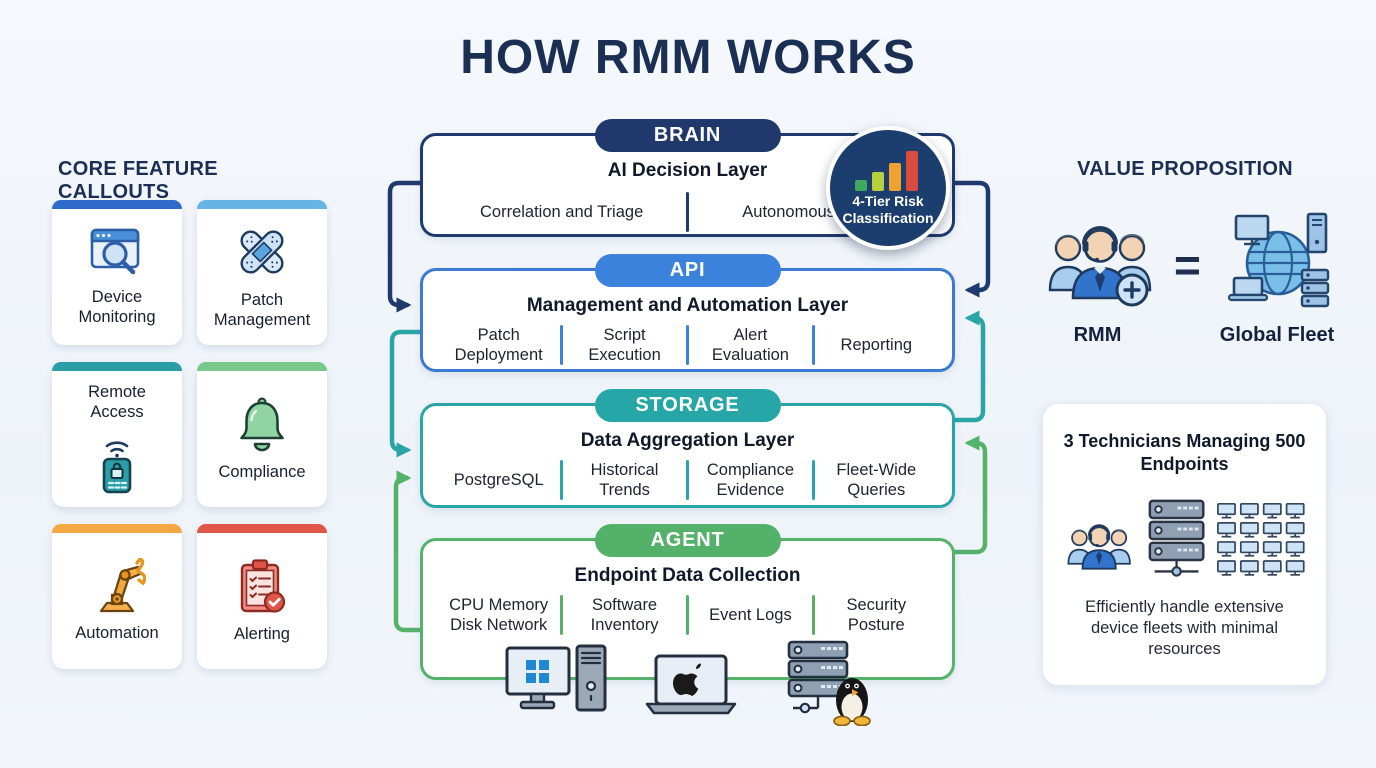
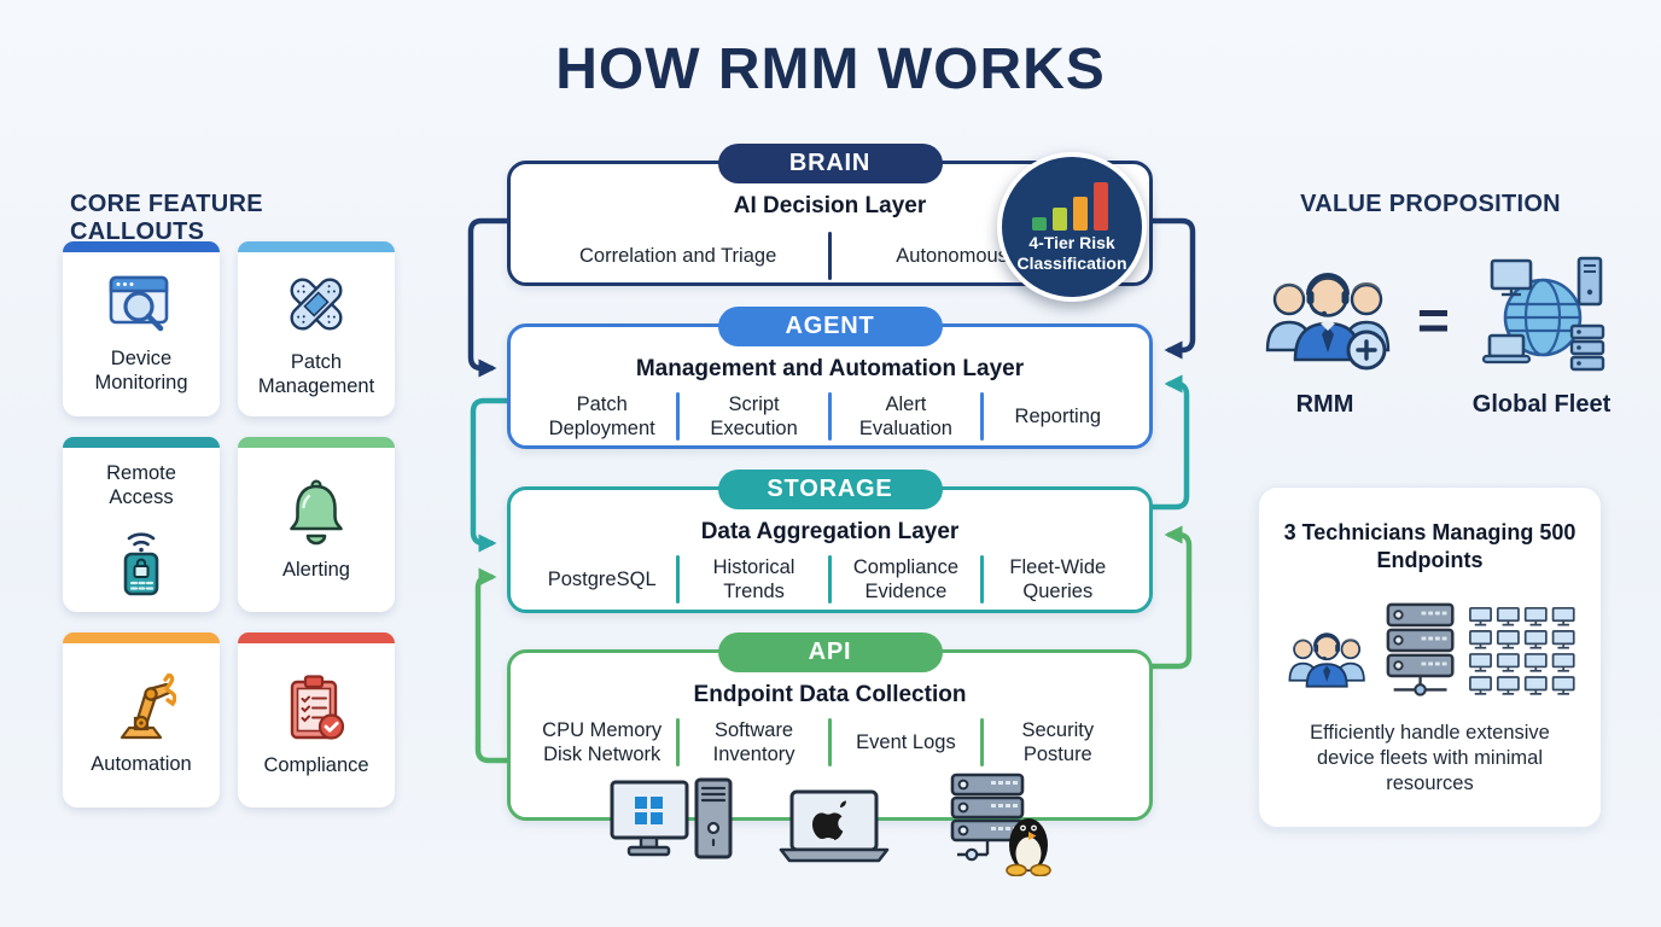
  HOW RMM WORKS
  CORE FEATURE CALLOUTS
  Device Monitoring
  Patch Management
  Remote Access
- Compliance
+ Alerting
  Automation
- Alerting
+ Compliance
  BRAIN
  AI Decision Layer
  Correlation and Triage
- API
+ AGENT
  Management and Automation Layer
  Patch Deployment
  Script Execution
  Alert Evaluation
  Reporting
  STORAGE
  Data Aggregation Layer
  PostgreSQL
  Historical Trends
  Compliance Evidence
  Fleet-Wide Queries
- AGENT
+ API
  Endpoint Data Collection
  CPU Memory Disk Network
  Software Inventory
  Event Logs
  Security Posture
  4-Tier Risk
  Classification
  VALUE PROPOSITION
  =
  RMM
  Global Fleet
  3 Technicians Managing 500 Endpoints
  Efficiently handle extensive device fleets with minimal resources
